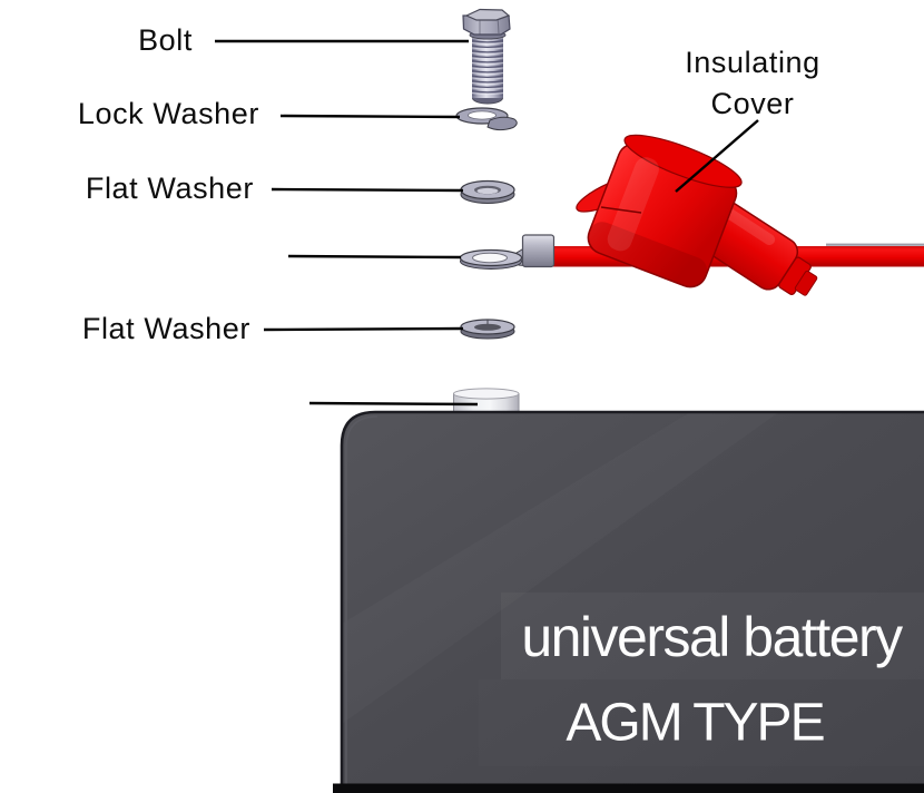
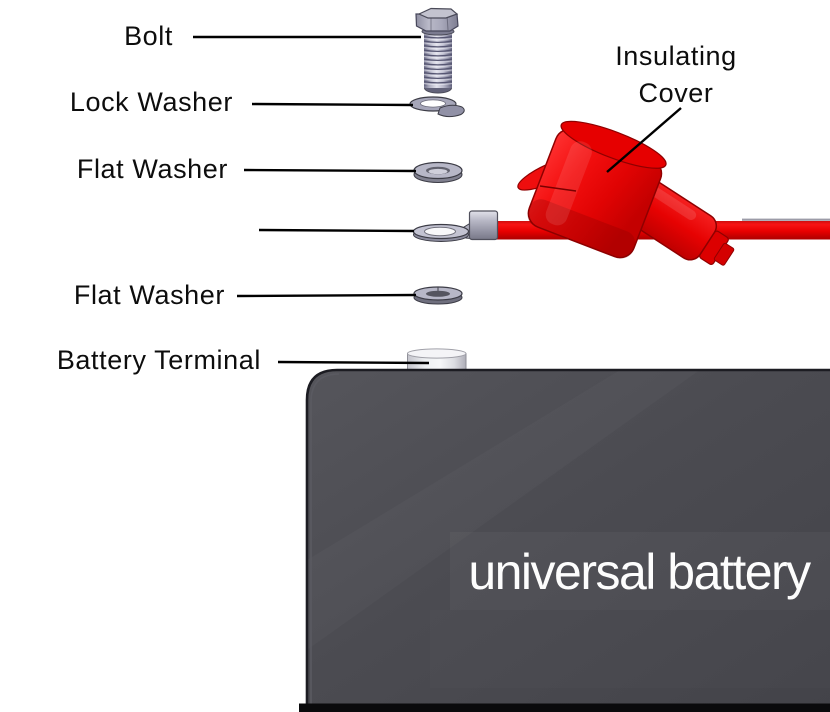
  Bolt
  Lock Washer
  Flat Washer
  Flat Washer
+ Battery Terminal
  Insulating Cover
  universal battery
- AGM TYPE
